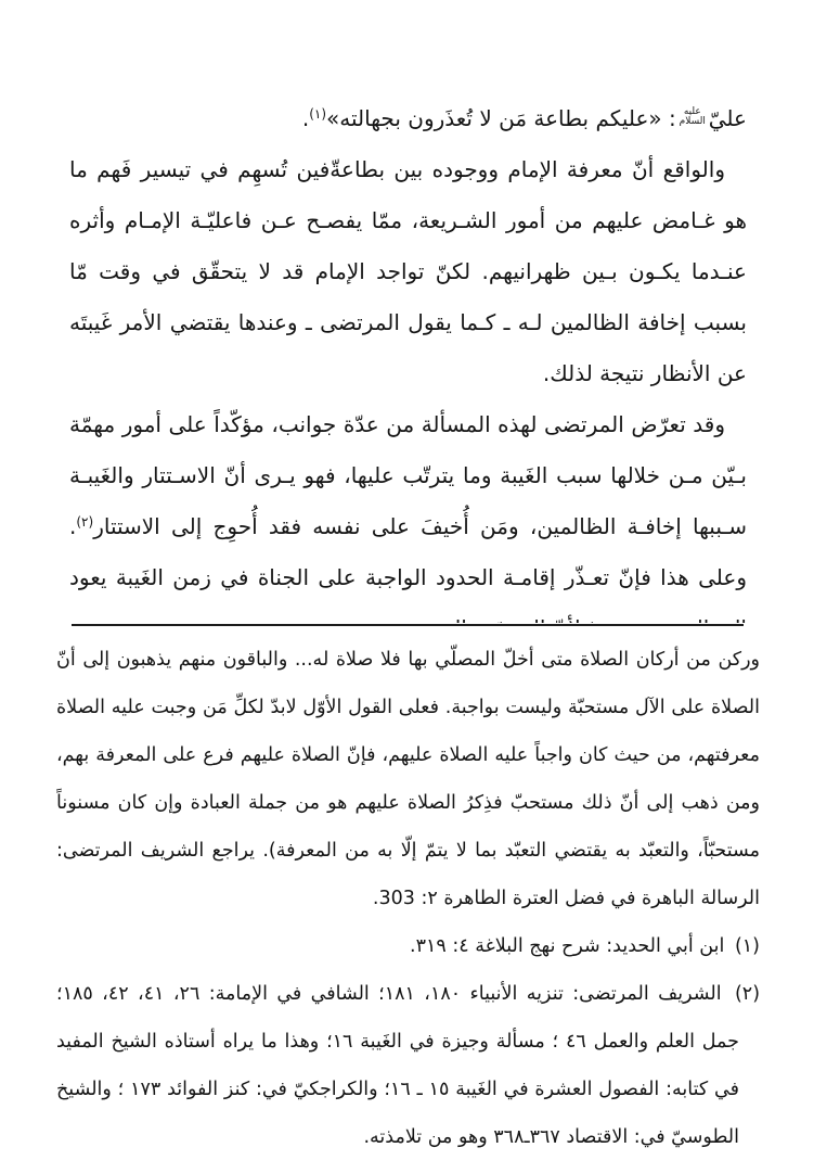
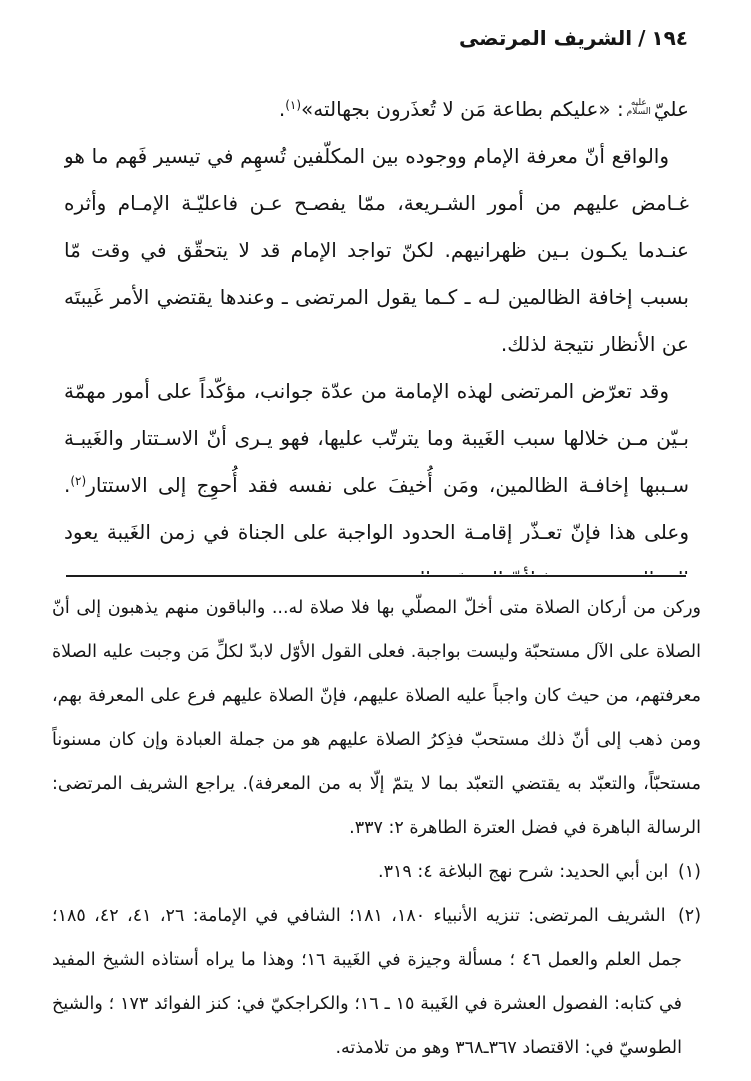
+ ١٩٤/الشريف المرتضى
  عليّعليه السلام: «عليكم بطاعة مَن لا تُعذَرون بجهالته»(١).
- والواقع أنّ معرفة الإمام ووجوده بين بطاعةّفين تُسهِم في تيسير فَهم ما هو غـامض عليهم من أمور الشـريعة، ممّا يفصـح عـن فاعليّـة الإمـام وأثره عنـدما يكـون بـين ظهرانيهم. لكنّ تواجد الإمام قد لا يتحقّق في وقت مّا بسبب إخافة الظالمين لـه ـ كـما يقول المرتضى ـ وعندها يقتضي الأمر غَيبتَه عن الأنظار نتيجة لذلك.
+ والواقع أنّ معرفة الإمام ووجوده بين المكلّفين تُسهِم في تيسير فَهم ما هو غـامض عليهم من أمور الشـريعة، ممّا يفصـح عـن فاعليّـة الإمـام وأثره عنـدما يكـون بـين ظهرانيهم. لكنّ تواجد الإمام قد لا يتحقّق في وقت مّا بسبب إخافة الظالمين لـه ـ كـما يقول المرتضى ـ وعندها يقتضي الأمر غَيبتَه عن الأنظار نتيجة لذلك.
- وقد تعرّض المرتضى لهذه المسألة من عدّة جوانب، مؤكّداً على أمور مهمّة بـيّن مـن خلالها سبب الغَيبة وما يترتّب عليها، فهو يـرى أنّ الاسـتتار والغَيبـة سـببها إخافـة الظالمين، ومَن أُخيفَ على نفسه فقد أُحوِج إلى الاستتار(٢). وعلى هذا فإنّ تعـذّر إقامـة الحدود الواجبة على الجناة في زمن الغَيبة يعود
+ وقد تعرّض المرتضى لهذه الإمامة من عدّة جوانب، مؤكّداً على أمور مهمّة بـيّن مـن خلالها سبب الغَيبة وما يترتّب عليها، فهو يـرى أنّ الاسـتتار والغَيبـة سـببها إخافـة الظالمين، ومَن أُخيفَ على نفسه فقد أُحوِج إلى الاستتار(٢). وعلى هذا فإنّ تعـذّر إقامـة الحدود الواجبة على الجناة في زمن الغَيبة يعود
- وركن من أركان الصلاة متى أخلّ المصلّي بها فلا صلاة له... والباقون منهم يذهبون إلى أنّ الصلاة على الآل مستحبّة وليست بواجبة. فعلى القول الأوّل لابدّ لكلِّ مَن وجبت عليه الصلاة معرفتهم، من حيث كان واجباً عليه الصلاة عليهم، فإنّ الصلاة عليهم فرع على المعرفة بهم، ومن ذهب إلى أنّ ذلك مستحبّ فذِكرُ الصلاة عليهم هو من جملة العبادة وإن كان مسنوناً مستحبّاً، والتعبّد به يقتضي التعبّد بما لا يتمّ إلّا به من المعرفة). يراجع الشريف المرتضى: الرسالة الباهرة في فضل العترة الطاهرة ٢: 303.
+ وركن من أركان الصلاة متى أخلّ المصلّي بها فلا صلاة له... والباقون منهم يذهبون إلى أنّ الصلاة على الآل مستحبّة وليست بواجبة. فعلى القول الأوّل لابدّ لكلِّ مَن وجبت عليه الصلاة معرفتهم، من حيث كان واجباً عليه الصلاة عليهم، فإنّ الصلاة عليهم فرع على المعرفة بهم، ومن ذهب إلى أنّ ذلك مستحبّ فذِكرُ الصلاة عليهم هو من جملة العبادة وإن كان مسنوناً مستحبّاً، والتعبّد به يقتضي التعبّد بما لا يتمّ إلّا به من المعرفة). يراجع الشريف المرتضى: الرسالة الباهرة في فضل العترة الطاهرة ٢: ٣٣٧.
  (١) ابن أبي الحديد: شرح نهج البلاغة ٤: ٣١٩.
  (٢) الشريف المرتضى: تنزيه الأنبياء ١٨٠، ١٨١؛ الشافي في الإمامة: ٢٦، ٤١، ٤٢، ١٨٥؛ جمل العلم والعمل ٤٦ ؛ مسألة وجيزة في الغَيبة ١٦؛ وهذا ما يراه أستاذه الشيخ المفيد في كتابه: الفصول العشرة في الغَيبة ١٥ ـ ١٦؛ والكراجكيّ في: كنز الفوائد ١٧٣ ؛ والشيخ الطوسيّ في: الاقتصاد ٣٦٧ـ٣٦٨ وهو من تلامذته.
